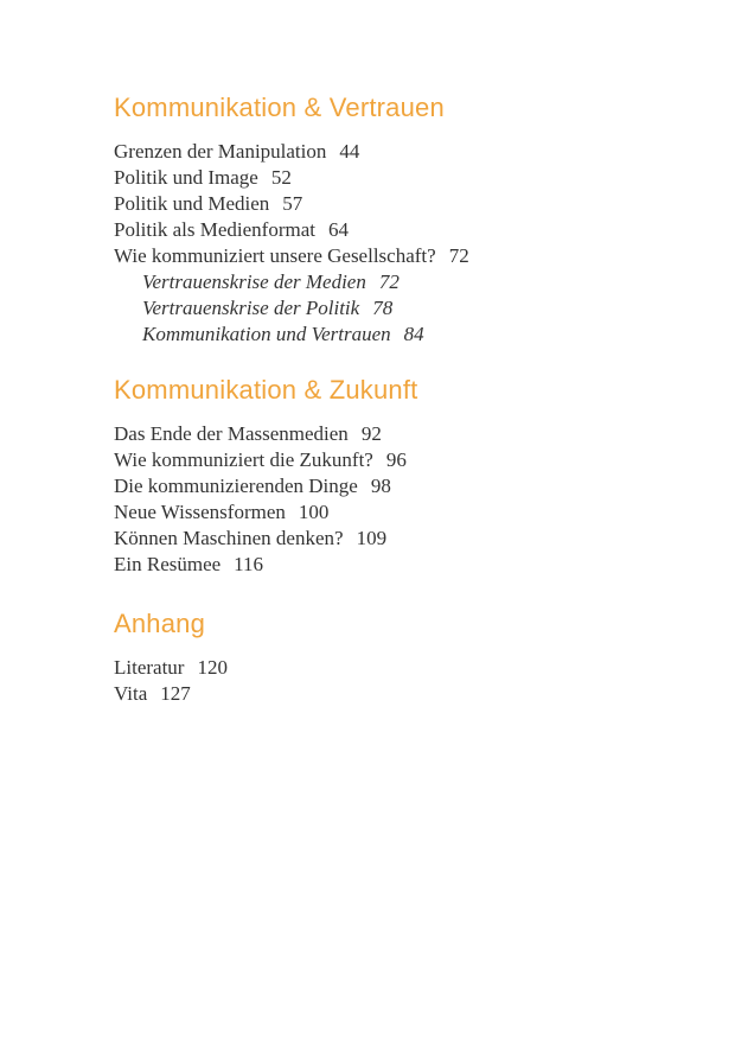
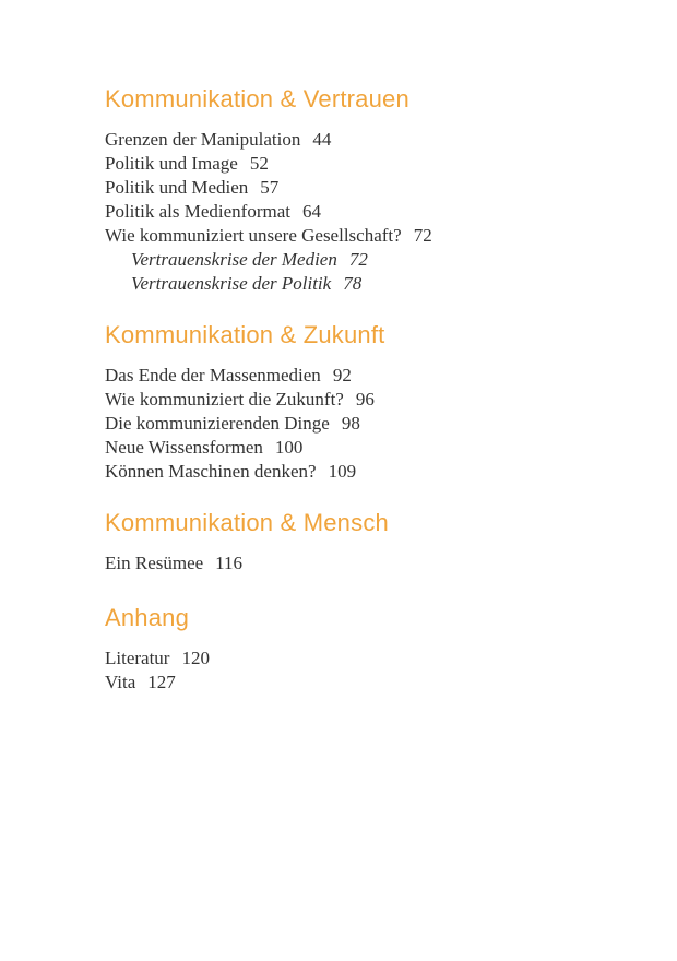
  Kommunikation & Vertrauen
  Grenzen der Manipulation 44
  Politik und Image 52
  Politik und Medien 57
  Politik als Medienformat 64
  Wie kommuniziert unsere Gesellschaft? 72
  Vertrauenskrise der Medien 72
  Vertrauenskrise der Politik 78
- Kommunikation und Vertrauen 84
  Kommunikation & Zukunft
  Das Ende der Massenmedien 92
  Wie kommuniziert die Zukunft? 96
  Die kommunizierenden Dinge 98
  Neue Wissensformen 100
  Können Maschinen denken? 109
+ Kommunikation & Mensch
  Ein Resümee 116
  Anhang
  Literatur 120
  Vita 127
